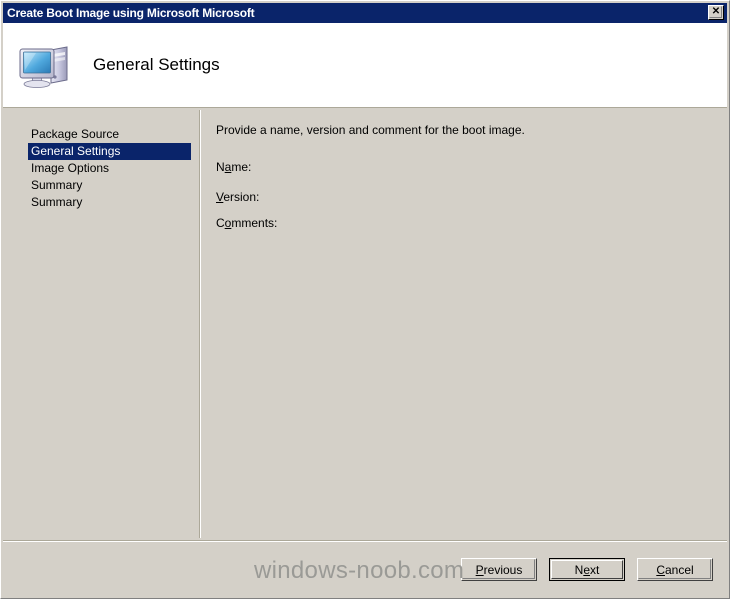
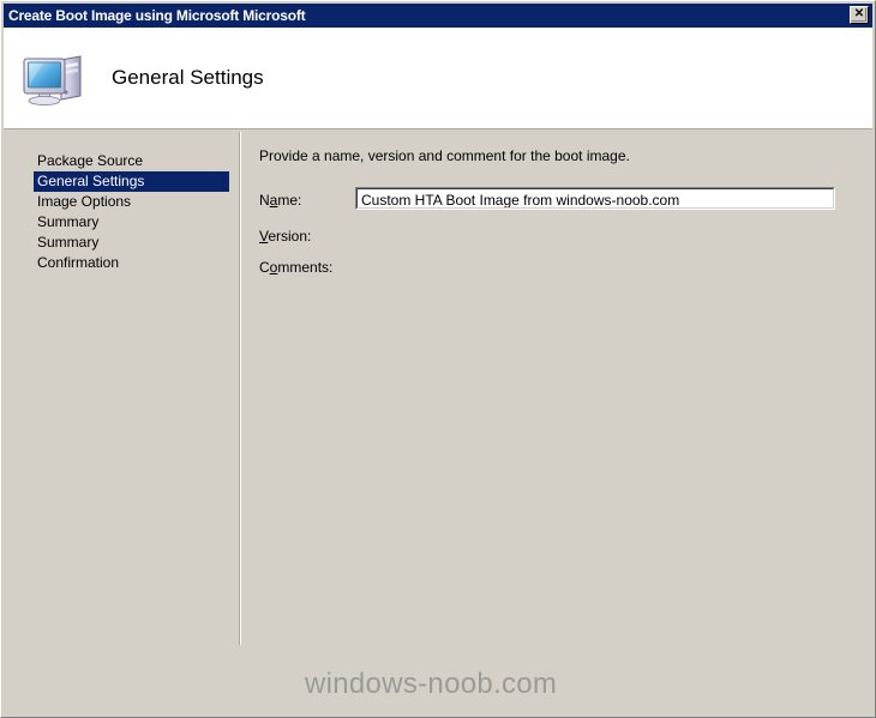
  Create Boot Image using Microsoft Microsoft
  ✕
  General Settings
  Package Source
  General Settings
  Image Options
  Summary
  Summary
+ Confirmation
  Provide a name, version and comment for the boot image.
  Name:
+ Custom HTA Boot Image from windows-noob.com
  Version:
  Comments:
- Previous
- Next
- Cancel
  windows-noob.com
